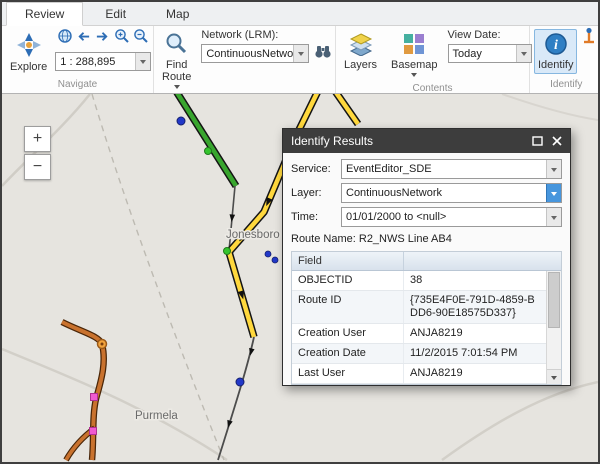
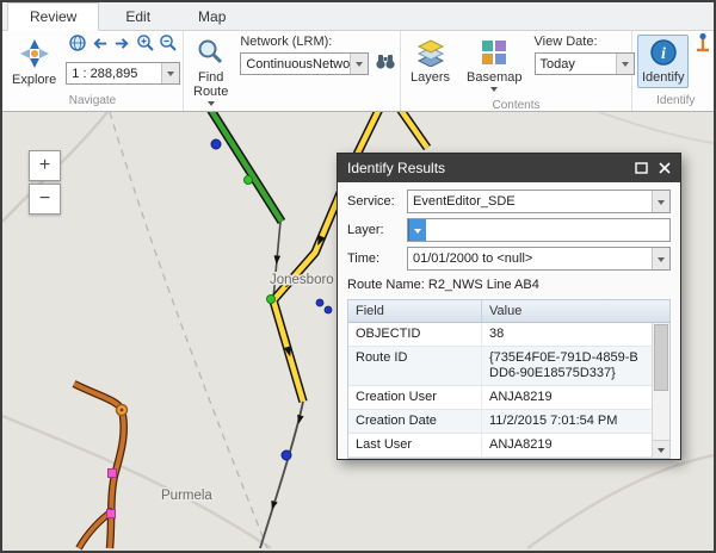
  Review
  Edit
  Map
  Explore
  1 : 288,895
  Navigate
  Find
  Route
  Network (LRM):
  ContinuousNetwo
  Layers
  Basemap
  View Date:
  Today
  Contents
  i
  Identify
  Identify
  Jonesboro
  Purmela
  +
  −
  Identify Results
  Service:
  EventEditor_SDE
  Layer:
- ContinuousNetwork
  Time:
  01/01/2000 to <null>
  Route Name: R2_NWS Line AB4
  Field
+ Value
  OBJECTID
  38
  Route ID
  {735E4F0E-791D-4859-BDD6-90E18575D337}
  Creation User
  ANJA8219
  Creation Date
  11/2/2015 7:01:54 PM
  Last User
  ANJA8219
